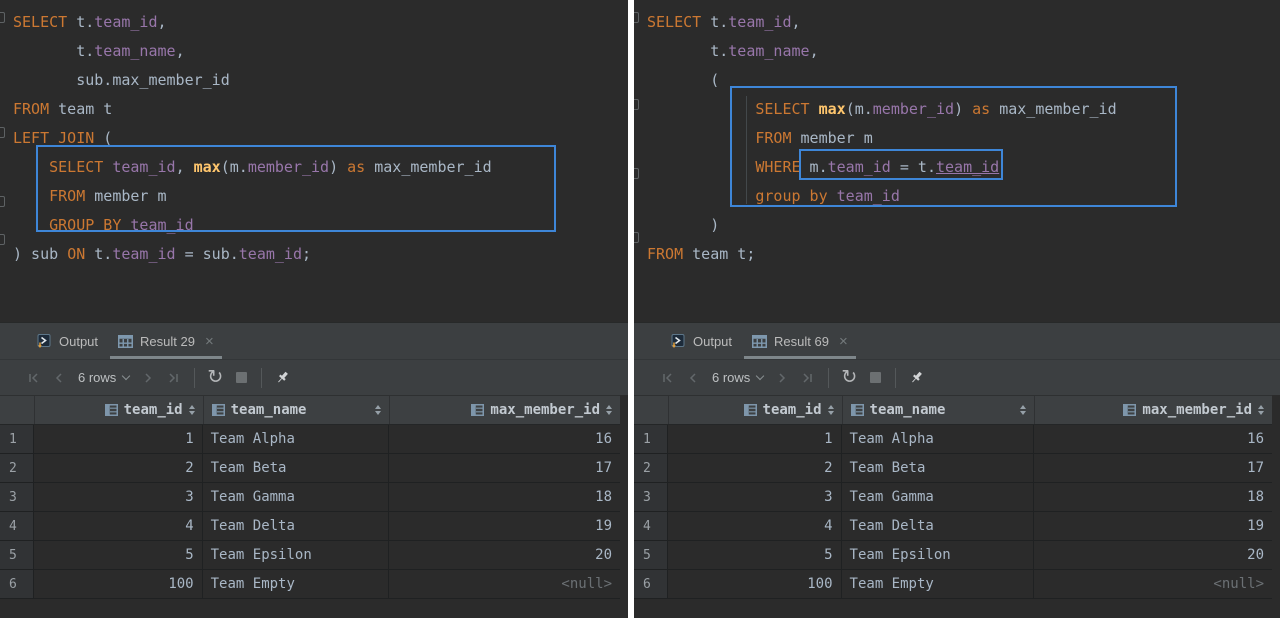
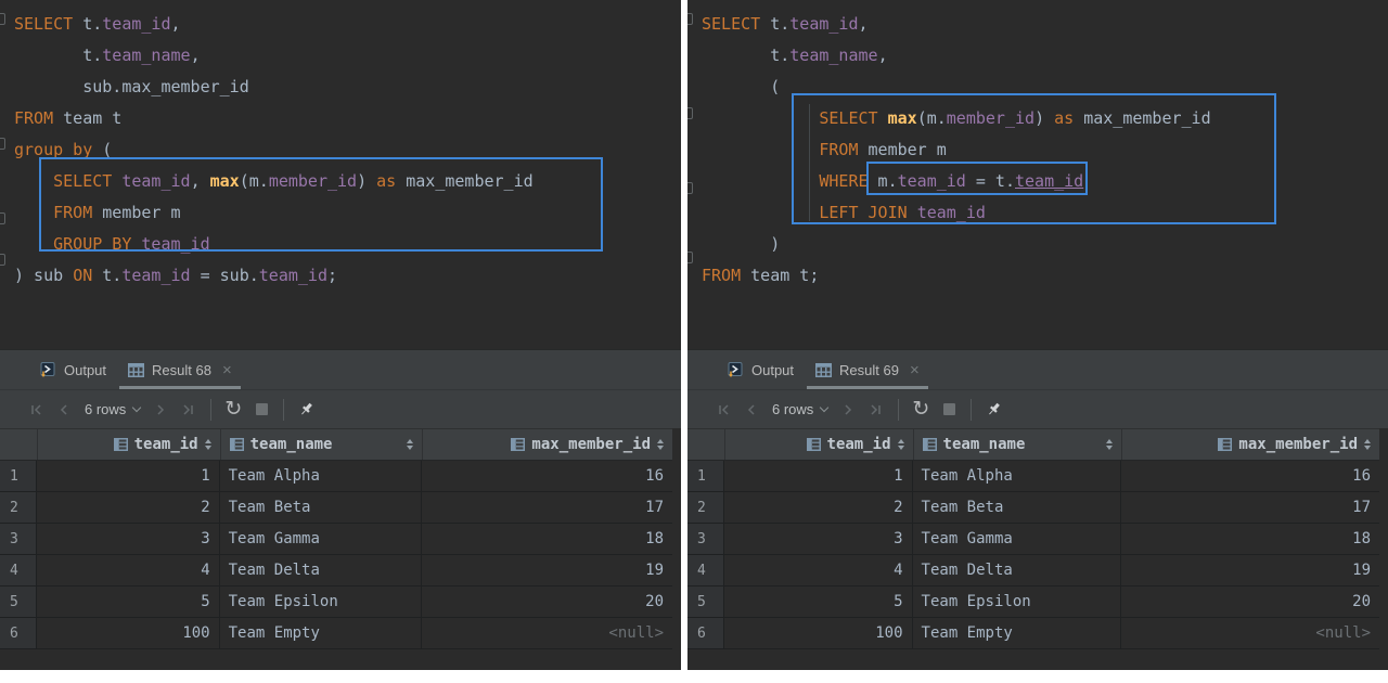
  SELECT t.team_id,
  t.team_name,
  sub.max_member_id
  FROM team t
- LEFT JOIN (
+ group by (
  SELECT team_id, max(m.member_id) as max_member_id
  FROM member m
  GROUP BY team_id
  ) sub ON t.team_id = sub.team_id;
  Output
- Result 29
+ Result 68
  ×
  6 rows
  ↻
  team_id
  team_name
  max_member_id
  1
  1
  Team Alpha
  16
  2
  2
  Team Beta
  17
  3
  3
  Team Gamma
  18
  4
  4
  Team Delta
  19
  5
  5
  Team Epsilon
  20
  6
  100
  Team Empty
  <null>
  SELECT t.team_id,
  t.team_name,
  (
  SELECT max(m.member_id) as max_member_id
  FROM member m
  WHERE m.team_id = t.team_id
- group by team_id
+ LEFT JOIN team_id
  )
  FROM team t;
  Output
  Result 69
  ×
  6 rows
  ↻
  team_id
  team_name
  max_member_id
  1
  1
  Team Alpha
  16
  2
  2
  Team Beta
  17
  3
  3
  Team Gamma
  18
  4
  4
  Team Delta
  19
  5
  5
  Team Epsilon
  20
  6
  100
  Team Empty
  <null>
